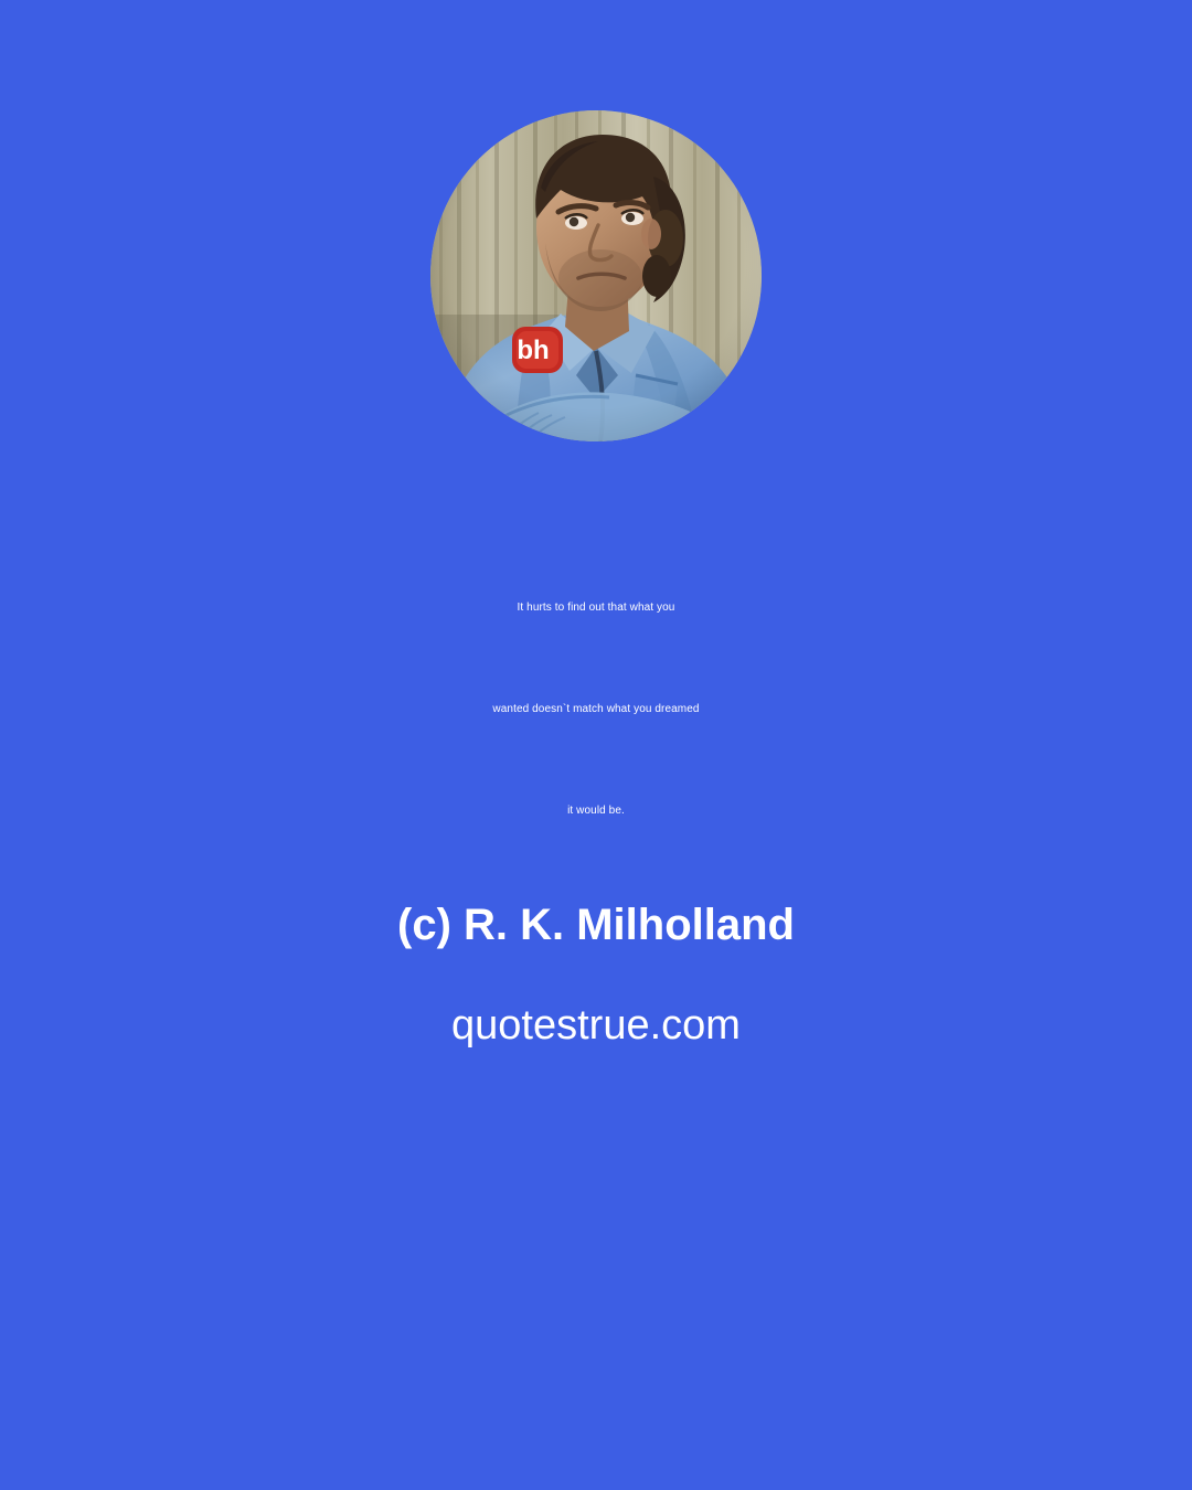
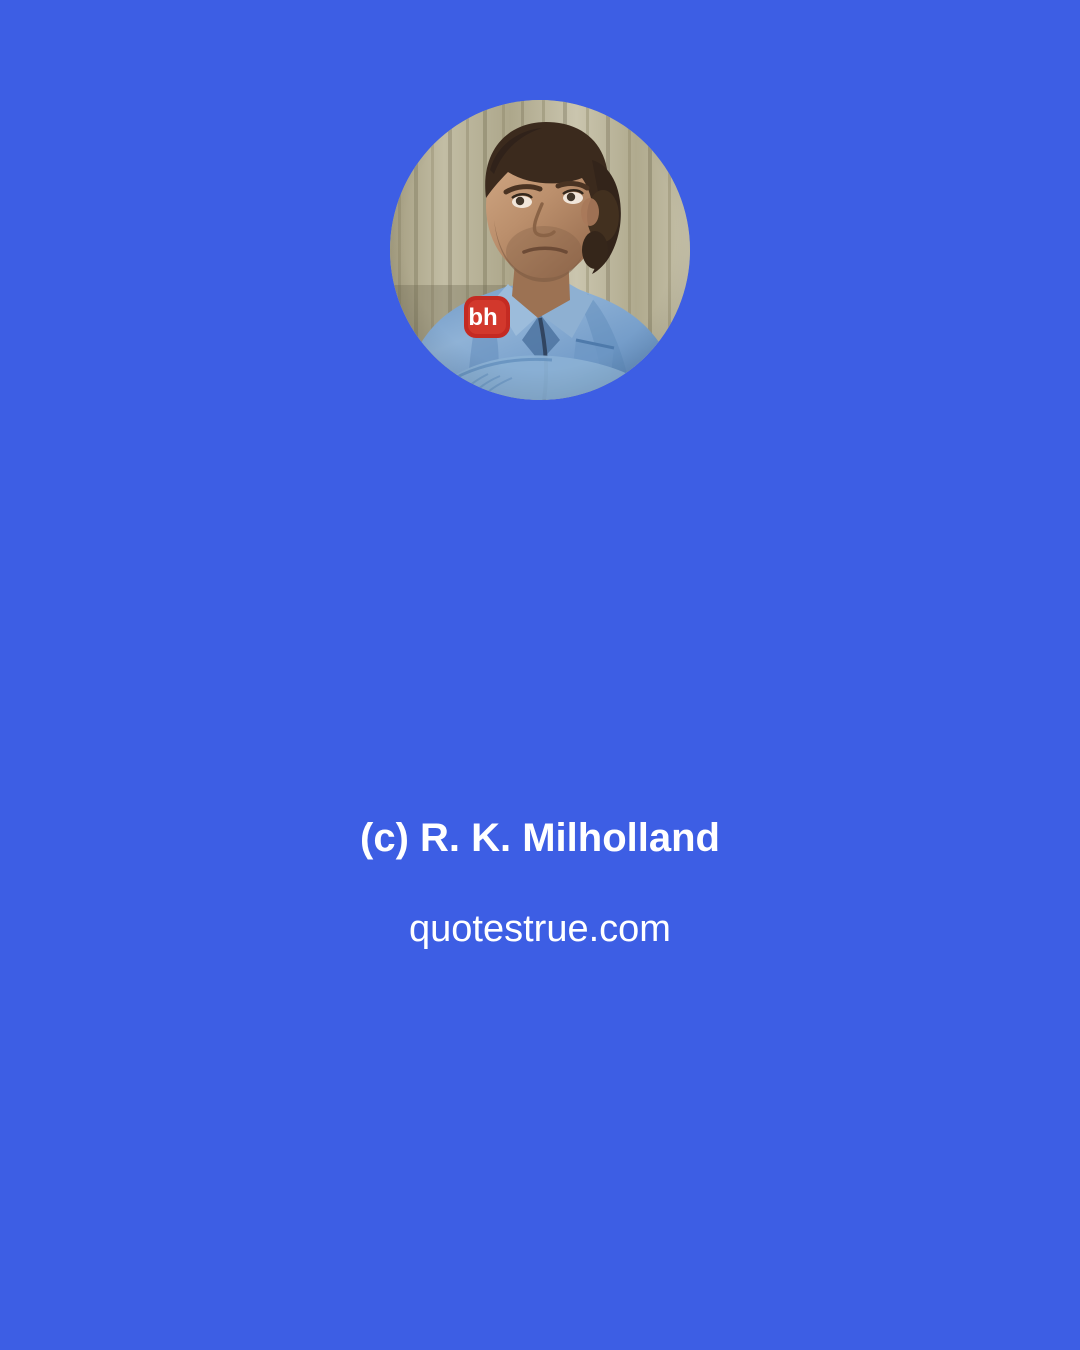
- It hurts to find out that what you
- wanted doesn`t match what you dreamed
- it would be.
  (c) R. K. Milholland
  quotestrue.com
